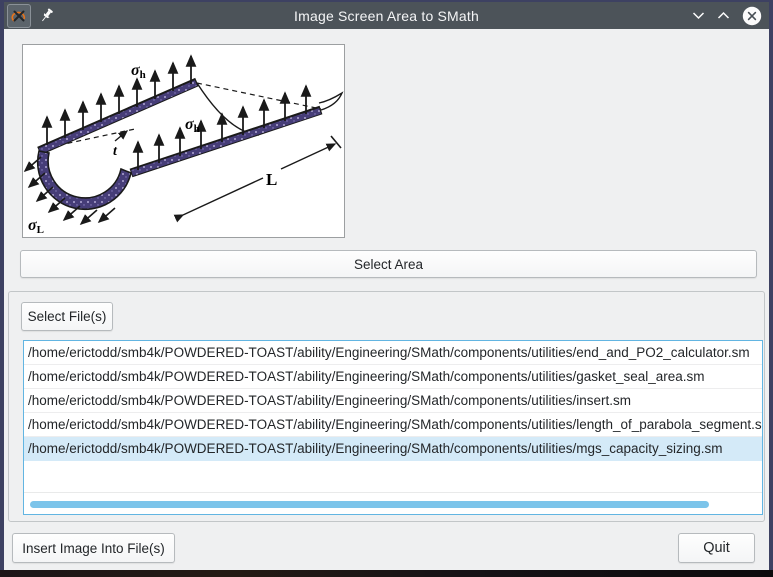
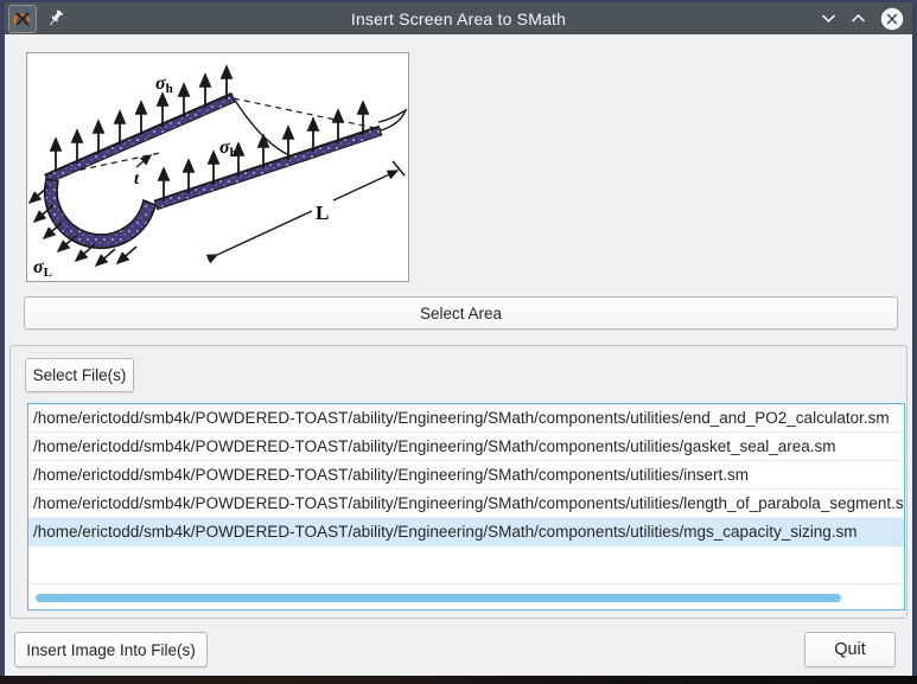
- Image Screen Area to SMath
+ Insert Screen Area to SMath
  σh
  σh
  σL
  t
  L
  Select Area
  Select File(s)
  /home/erictodd/smb4k/POWDERED-TOAST/ability/Engineering/SMath/components/utilities/end_and_PO2_calculator.sm
  /home/erictodd/smb4k/POWDERED-TOAST/ability/Engineering/SMath/components/utilities/gasket_seal_area.sm
  /home/erictodd/smb4k/POWDERED-TOAST/ability/Engineering/SMath/components/utilities/insert.sm
  /home/erictodd/smb4k/POWDERED-TOAST/ability/Engineering/SMath/components/utilities/length_of_parabola_segment.s
  /home/erictodd/smb4k/POWDERED-TOAST/ability/Engineering/SMath/components/utilities/mgs_capacity_sizing.sm
  Insert Image Into File(s)
  Quit
